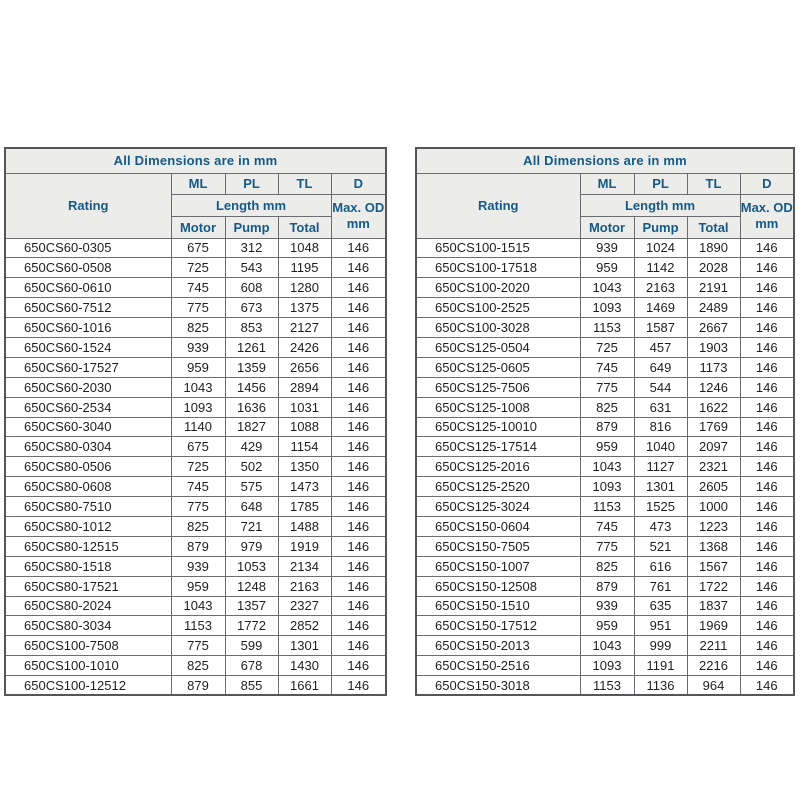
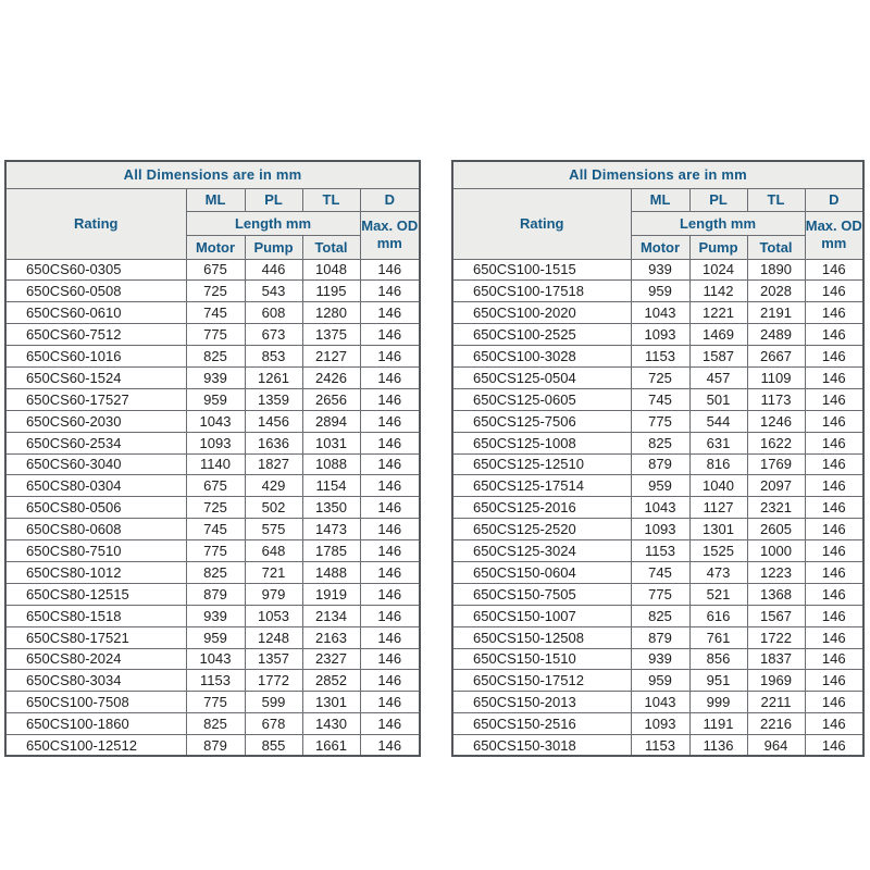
  All Dimensions are in mm
  Rating	ML	PL	TL	D
  Length mm	Max. OD mm
  Motor	Pump	Total
- 650CS60-0305	675	312	1048	146
+ 650CS60-0305	675	446	1048	146
  650CS60-0508	725	543	1195	146
  650CS60-0610	745	608	1280	146
  650CS60-7512	775	673	1375	146
  650CS60-1016	825	853	2127	146
  650CS60-1524	939	1261	2426	146
  650CS60-17527	959	1359	2656	146
  650CS60-2030	1043	1456	2894	146
  650CS60-2534	1093	1636	1031	146
  650CS60-3040	1140	1827	1088	146
  650CS80-0304	675	429	1154	146
  650CS80-0506	725	502	1350	146
  650CS80-0608	745	575	1473	146
  650CS80-7510	775	648	1785	146
  650CS80-1012	825	721	1488	146
  650CS80-12515	879	979	1919	146
  650CS80-1518	939	1053	2134	146
  650CS80-17521	959	1248	2163	146
  650CS80-2024	1043	1357	2327	146
  650CS80-3034	1153	1772	2852	146
  650CS100-7508	775	599	1301	146
- 650CS100-1010	825	678	1430	146
+ 650CS100-1860	825	678	1430	146
  650CS100-12512	879	855	1661	146
  All Dimensions are in mm
  Rating	ML	PL	TL	D
  Length mm	Max. OD mm
  Motor	Pump	Total
  650CS100-1515	939	1024	1890	146
  650CS100-17518	959	1142	2028	146
- 650CS100-2020	1043	2163	2191	146
+ 650CS100-2020	1043	1221	2191	146
  650CS100-2525	1093	1469	2489	146
  650CS100-3028	1153	1587	2667	146
- 650CS125-0504	725	457	1903	146
+ 650CS125-0504	725	457	1109	146
- 650CS125-0605	745	649	1173	146
+ 650CS125-0605	745	501	1173	146
  650CS125-7506	775	544	1246	146
  650CS125-1008	825	631	1622	146
- 650CS125-10010	879	816	1769	146
+ 650CS125-12510	879	816	1769	146
  650CS125-17514	959	1040	2097	146
  650CS125-2016	1043	1127	2321	146
  650CS125-2520	1093	1301	2605	146
  650CS125-3024	1153	1525	1000	146
  650CS150-0604	745	473	1223	146
  650CS150-7505	775	521	1368	146
  650CS150-1007	825	616	1567	146
  650CS150-12508	879	761	1722	146
- 650CS150-1510	939	635	1837	146
+ 650CS150-1510	939	856	1837	146
  650CS150-17512	959	951	1969	146
  650CS150-2013	1043	999	2211	146
  650CS150-2516	1093	1191	2216	146
  650CS150-3018	1153	1136	964	146
